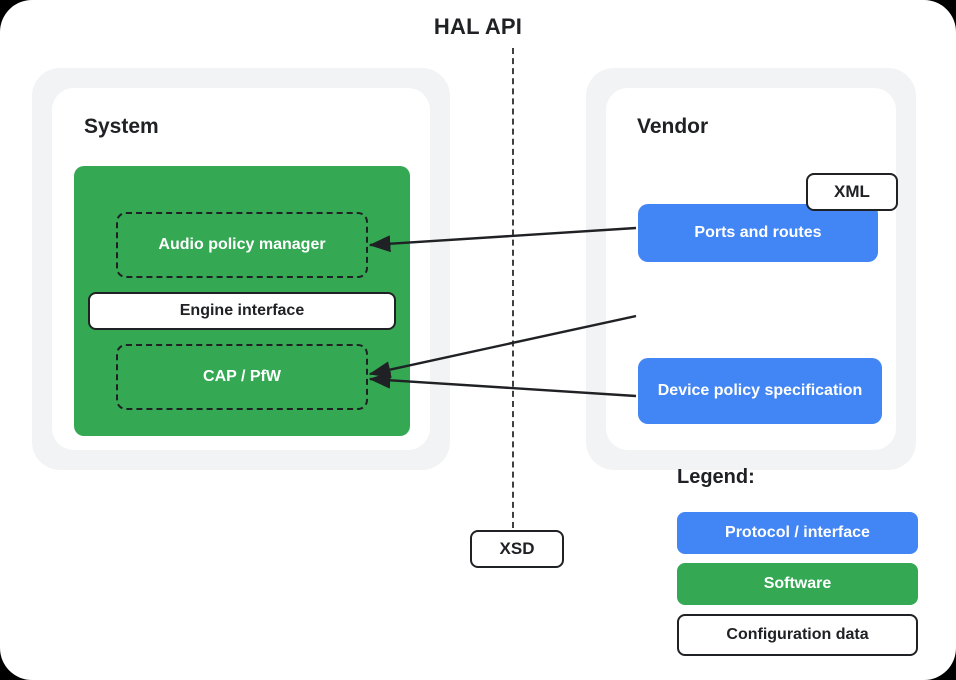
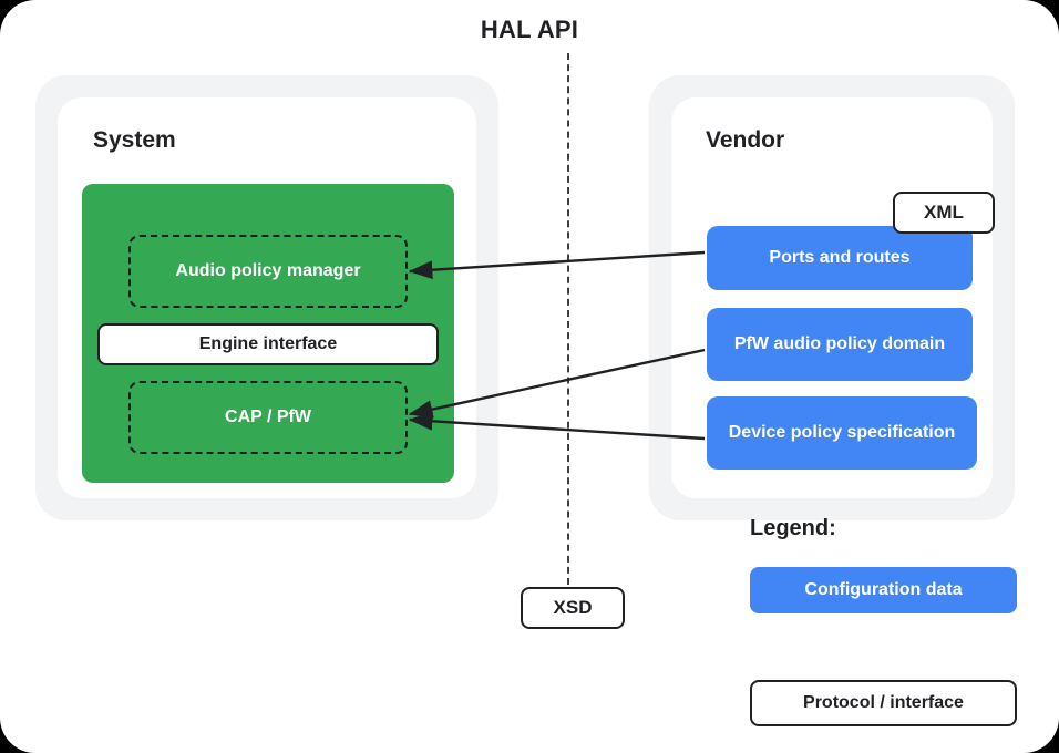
  HAL API
  System
  Audio policy manager
  Engine interface
  CAP / PfW
  Vendor
  Ports and routes
+ PfW audio policy domain
  Device policy specification
  XML
  XSD
  Legend:
- Protocol / interface
+ Configuration data
- Software
- Configuration data
+ Protocol / interface
